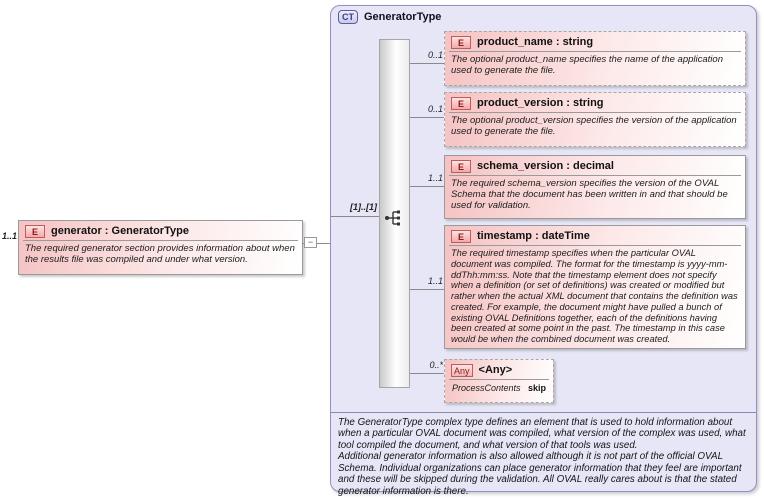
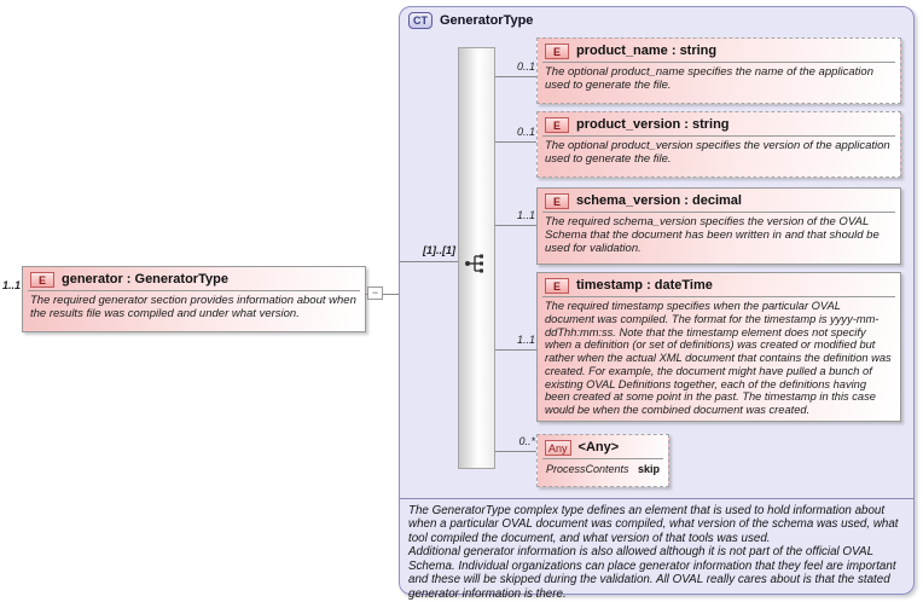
  1..1
  E
  generator : GeneratorType
  The required generator section provides information about when the results file was compiled and under what version.
  −
  CT
  GeneratorType
  [1]..[1]
  0..1
  0..1
  1..1
  1..1
  0..*
  E
  product_name : string
  The optional product_name specifies the name of the application used to generate the file.
  E
  product_version : string
  The optional product_version specifies the version of the application used to generate the file.
  E
  schema_version : decimal
  The required schema_version specifies the version of the OVAL Schema that the document has been written in and that should be used for validation.
  E
  timestamp : dateTime
  The required timestamp specifies when the particular OVAL document was compiled. The format for the timestamp is yyyy-mm-ddThh:mm:ss. Note that the timestamp element does not specify when a definition (or set of definitions) was created or modified but rather when the actual XML document that contains the definition was created. For example, the document might have pulled a bunch of existing OVAL Definitions together, each of the definitions having been created at some point in the past. The timestamp in this case would be when the combined document was created.
  Any
  <Any>
  ProcessContents
  skip
- The GeneratorType complex type defines an element that is used to hold information about when a particular OVAL document was compiled, what version of the complex was used, what tool compiled the document, and what version of that tools was used.
+ The GeneratorType complex type defines an element that is used to hold information about when a particular OVAL document was compiled, what version of the schema was used, what tool compiled the document, and what version of that tools was used.
  Additional generator information is also allowed although it is not part of the official OVAL Schema. Individual organizations can place generator information that they feel are important and these will be skipped during the validation. All OVAL really cares about is that the stated generator information is there.
